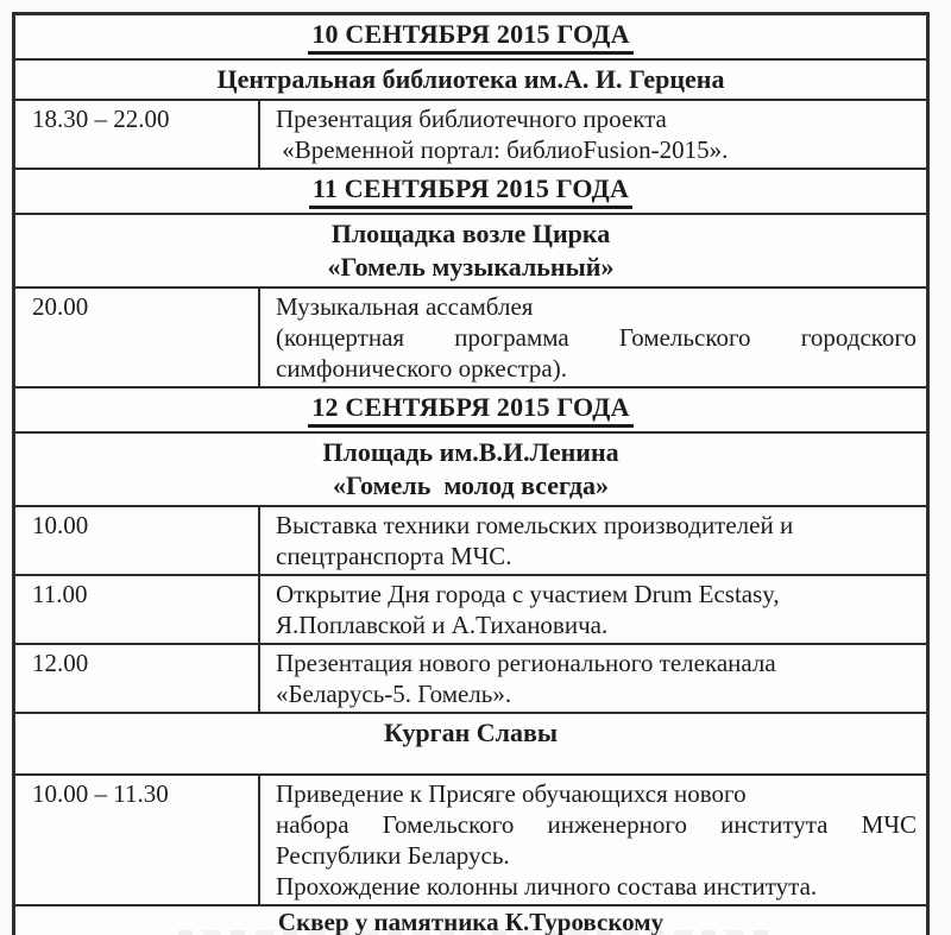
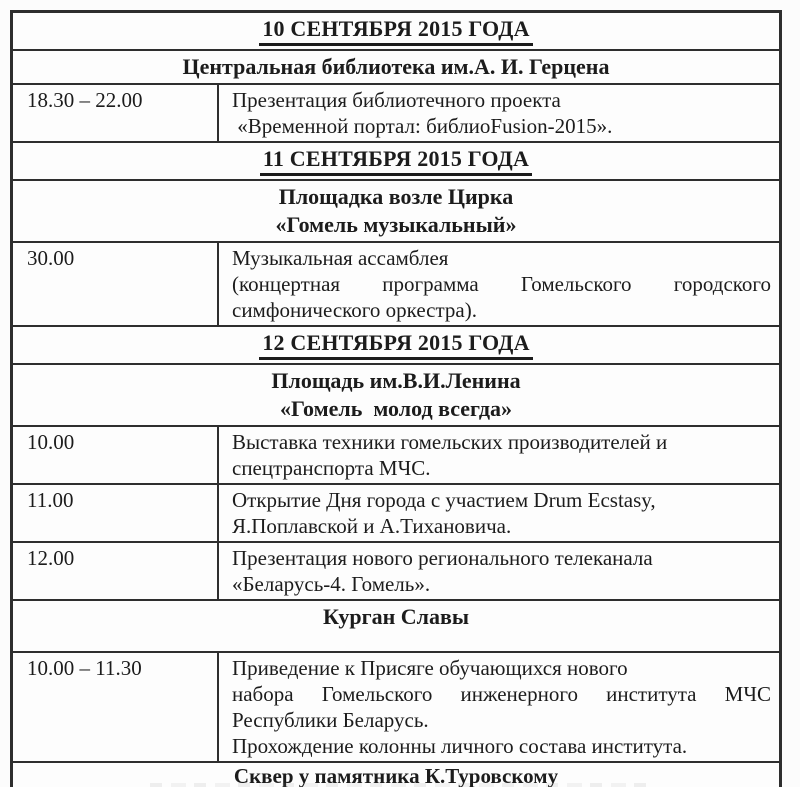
  10 СЕНТЯБРЯ 2015 ГОДА
  Центральная библиотека им.А. И. Герцена
  18.30 – 22.00
  Презентация библиотечного проекта
  «Временной портал: библиоFusion-2015».
  11 СЕНТЯБРЯ 2015 ГОДА
  Площадка возле Цирка
  «Гомель музыкальный»
- 20.00
+ 30.00
  Музыкальная ассамблея
  (концертная программа Гомельского городского
  симфонического оркестра).
  12 СЕНТЯБРЯ 2015 ГОДА
  Площадь им.В.И.Ленина
  «Гомель молод всегда»
  10.00
  Выставка техники гомельских производителей и
  спецтранспорта МЧС.
  11.00
  Открытие Дня города с участием Drum Ecstasy,
  Я.Поплавской и А.Тихановича.
  12.00
  Презентация нового регионального телеканала
- «Беларусь-5. Гомель».
+ «Беларусь-4. Гомель».
  Курган Славы
  10.00 – 11.30
  Приведение к Присяге обучающихся нового
  набора Гомельского инженерного института МЧС
  Республики Беларусь.
  Прохождение колонны личного состава института.
  Сквер у памятника К.Туровскому
